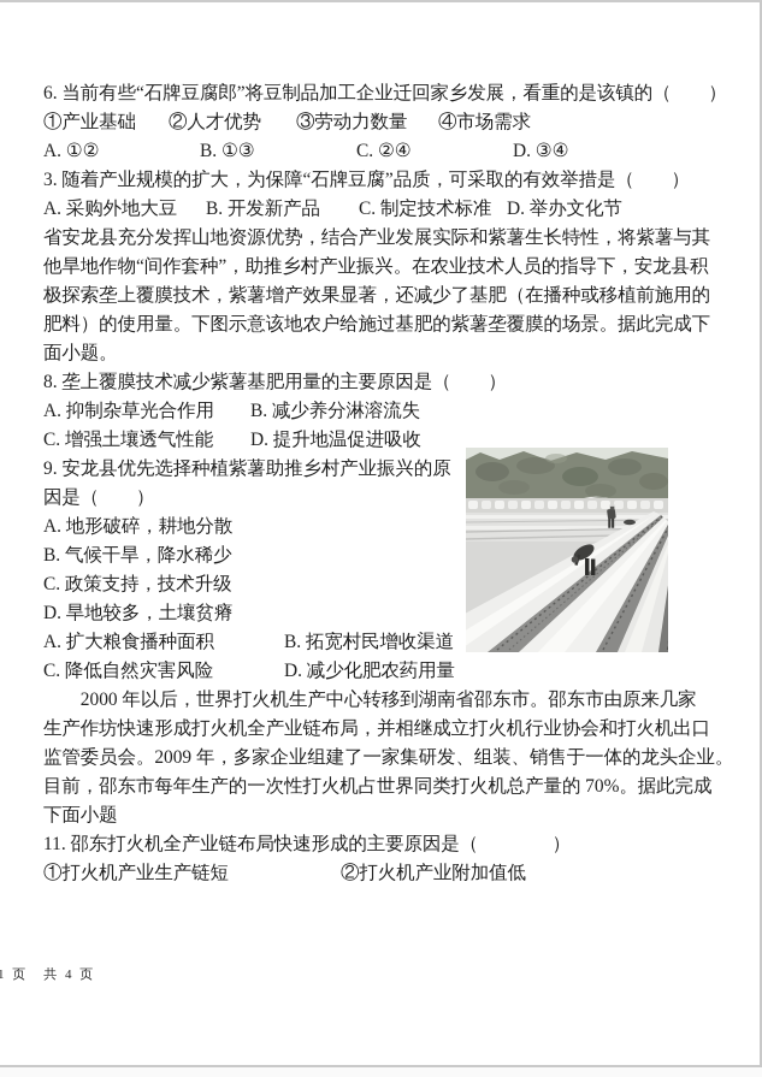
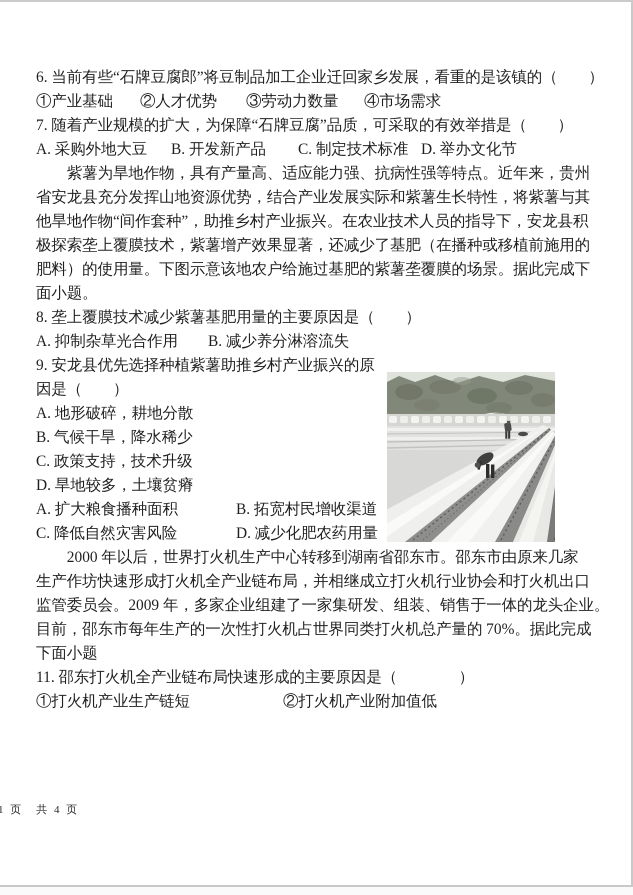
  6. 当前有些“石牌豆腐郎”将豆制品加工企业迁回家乡发展，看重的是该镇的（ ）
  ①产业基础 ②人才优势 ③劳动力数量 ④市场需求
- A. ①② B. ①③ C. ②④ D. ③④
- 3. 随着产业规模的扩大，为保障“石牌豆腐”品质，可采取的有效举措是（ ）
+ 7. 随着产业规模的扩大，为保障“石牌豆腐”品质，可采取的有效举措是（ ）
  A. 采购外地大豆 B. 开发新产品 C. 制定技术标准 D. 举办文化节
+ 紫薯为旱地作物，具有产量高、适应能力强、抗病性强等特点。近年来，贵州
  省安龙县充分发挥山地资源优势，结合产业发展实际和紫薯生长特性，将紫薯与其
  他旱地作物“间作套种”，助推乡村产业振兴。在农业技术人员的指导下，安龙县积
  极探索垄上覆膜技术，紫薯增产效果显著，还减少了基肥（在播种或移植前施用的
  肥料）的使用量。下图示意该地农户给施过基肥的紫薯垄覆膜的场景。据此完成下
  面小题。
  8. 垄上覆膜技术减少紫薯基肥用量的主要原因是（ ）
  A. 抑制杂草光合作用 B. 减少养分淋溶流失
- C. 增强土壤透气性能 D. 提升地温促进吸收
  9. 安龙县优先选择种植紫薯助推乡村产业振兴的原因是（ ）
  A. 地形破碎，耕地分散
  B. 气候干旱，降水稀少
  C. 政策支持，技术升级
  D. 旱地较多，土壤贫瘠
  A. 扩大粮食播种面积 B. 拓宽村民增收渠道
  C. 降低自然灾害风险 D. 减少化肥农药用量
  2000 年以后，世界打火机生产中心转移到湖南省邵东市。邵东市由原来几家
  生产作坊快速形成打火机全产业链布局，并相继成立打火机行业协会和打火机出口
  监管委员会。2009 年，多家企业组建了一家集研发、组装、销售于一体的龙头企业。
  目前，邵东市每年生产的一次性打火机占世界同类打火机总产量的 70%。据此完成
  下面小题
  11. 邵东打火机全产业链布局快速形成的主要原因是（ ）
  ①打火机产业生产链短 ②打火机产业附加值低
  1 页 共 4 页
